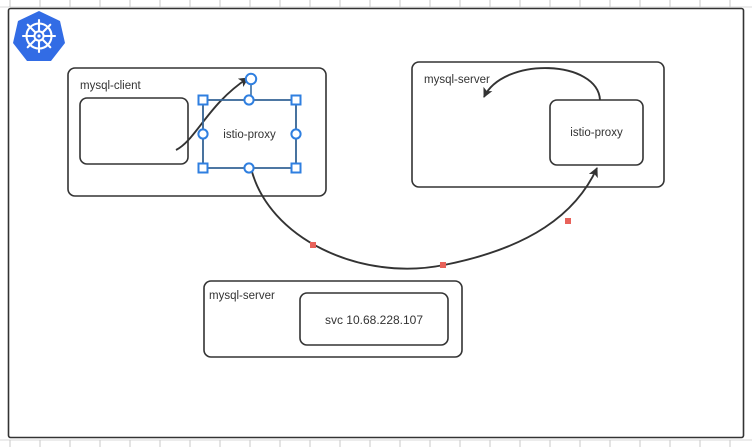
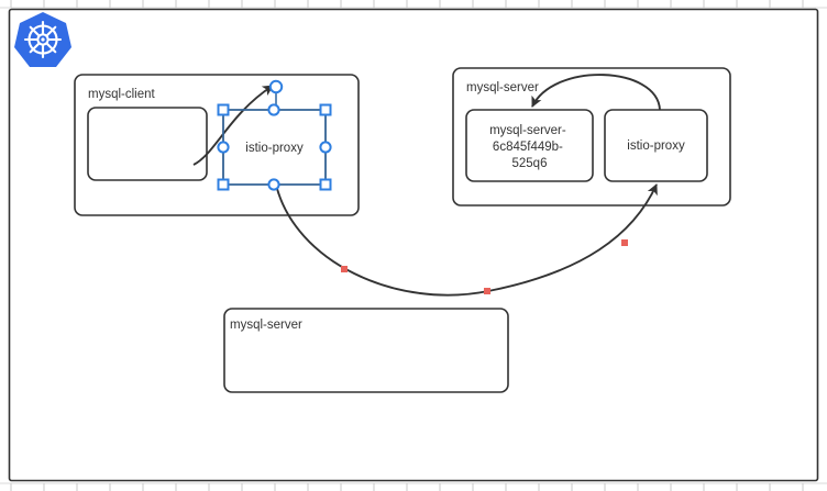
  mysql-client
  istio-proxy
  mysql-server
+ mysql-server- 6c845f449b- 525q6
  istio-proxy
  mysql-server
- svc 10.68.228.107
